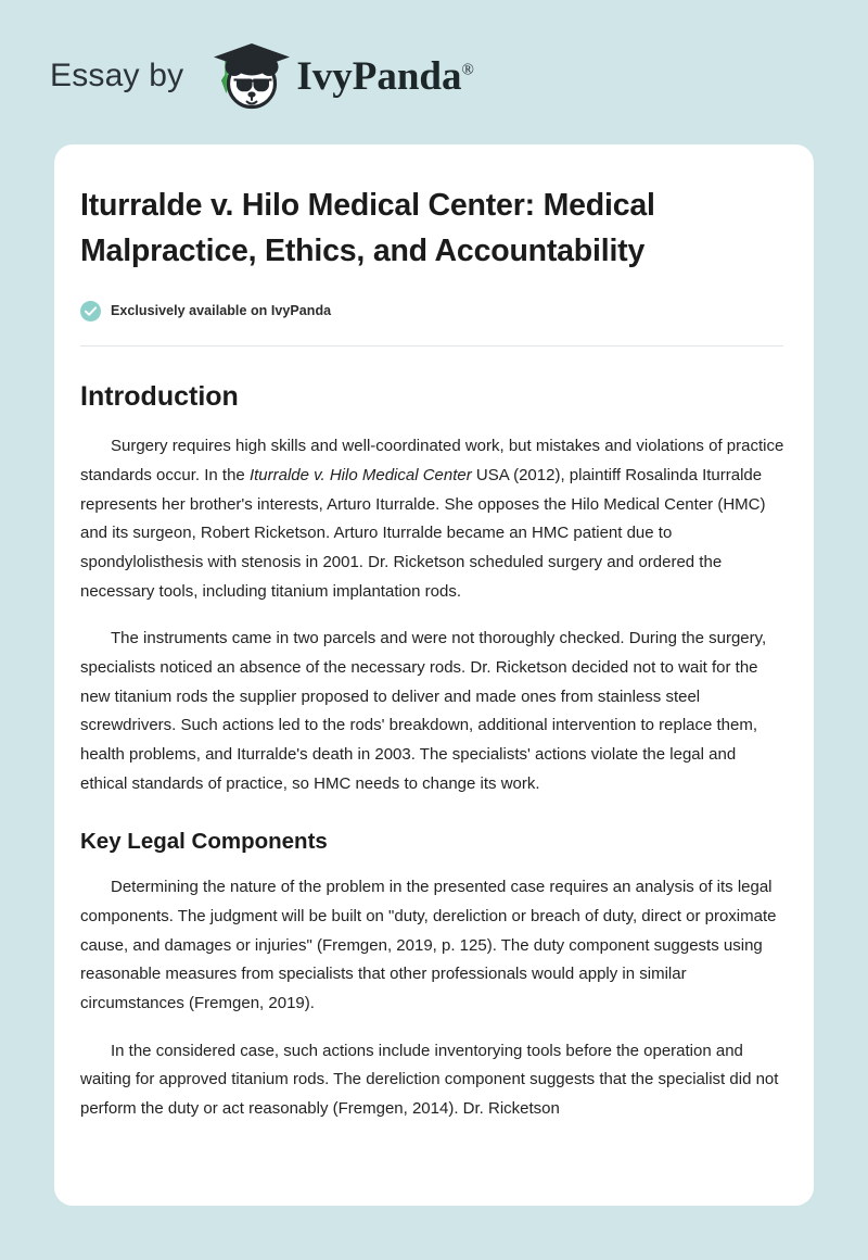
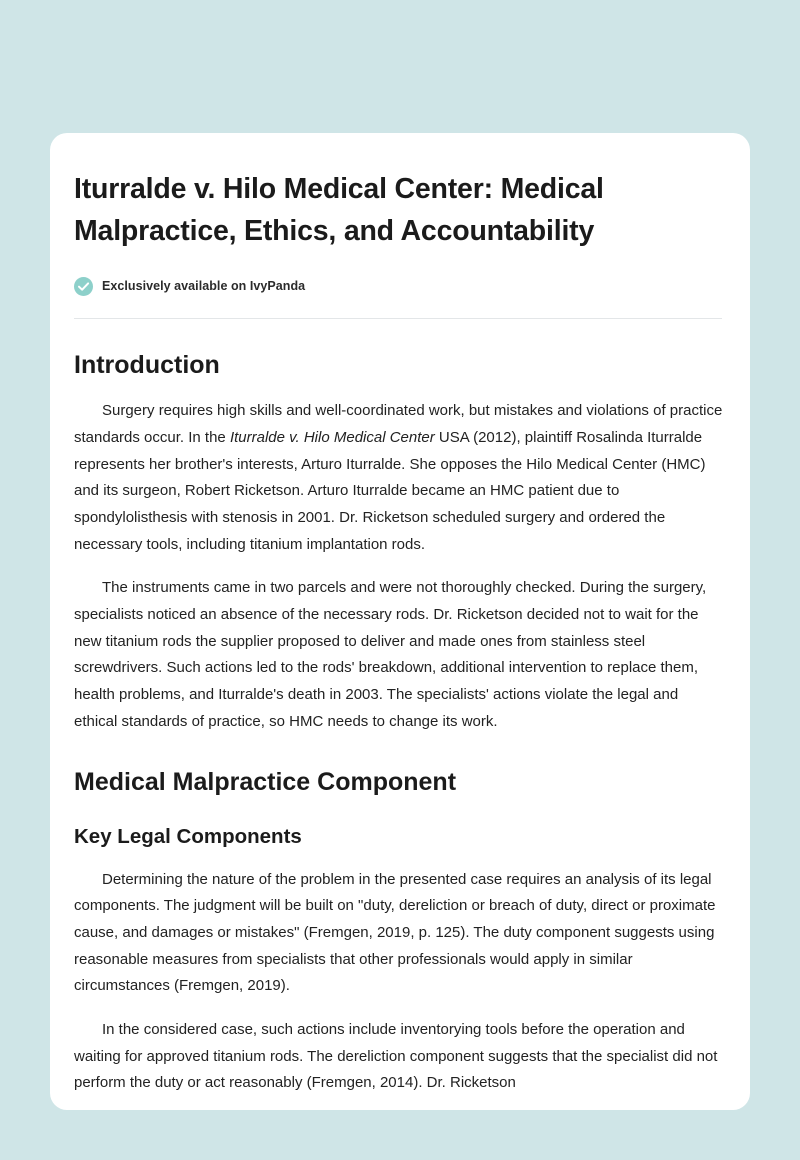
- Essay by
- IvyPanda®
  Iturralde v. Hilo Medical Center: Medical Malpractice, Ethics, and Accountability
  Exclusively available on IvyPanda
  Introduction
  Surgery requires high skills and well-coordinated work, but mistakes and violations of practice standards occur. In the Iturralde v. Hilo Medical Center USA (2012), plaintiff Rosalinda Iturralde represents her brother's interests, Arturo Iturralde. She opposes the Hilo Medical Center (HMC) and its surgeon, Robert Ricketson. Arturo Iturralde became an HMC patient due to spondylolisthesis with stenosis in 2001. Dr. Ricketson scheduled surgery and ordered the necessary tools, including titanium implantation rods.
  The instruments came in two parcels and were not thoroughly checked. During the surgery, specialists noticed an absence of the necessary rods. Dr. Ricketson decided not to wait for the new titanium rods the supplier proposed to deliver and made ones from stainless steel screwdrivers. Such actions led to the rods' breakdown, additional intervention to replace them, health problems, and Iturralde's death in 2003. The specialists' actions violate the legal and ethical standards of practice, so HMC needs to change its work.
+ Medical Malpractice Component
  Key Legal Components
- Determining the nature of the problem in the presented case requires an analysis of its legal components. The judgment will be built on "duty, dereliction or breach of duty, direct or proximate cause, and damages or injuries" (Fremgen, 2019, p. 125). The duty component suggests using reasonable measures from specialists that other professionals would apply in similar circumstances (Fremgen, 2019).
+ Determining the nature of the problem in the presented case requires an analysis of its legal components. The judgment will be built on "duty, dereliction or breach of duty, direct or proximate cause, and damages or mistakes" (Fremgen, 2019, p. 125). The duty component suggests using reasonable measures from specialists that other professionals would apply in similar circumstances (Fremgen, 2019).
  In the considered case, such actions include inventorying tools before the operation and waiting for approved titanium rods. The dereliction component suggests that the specialist did not perform the duty or act reasonably (Fremgen, 2014). Dr. Ricketson
